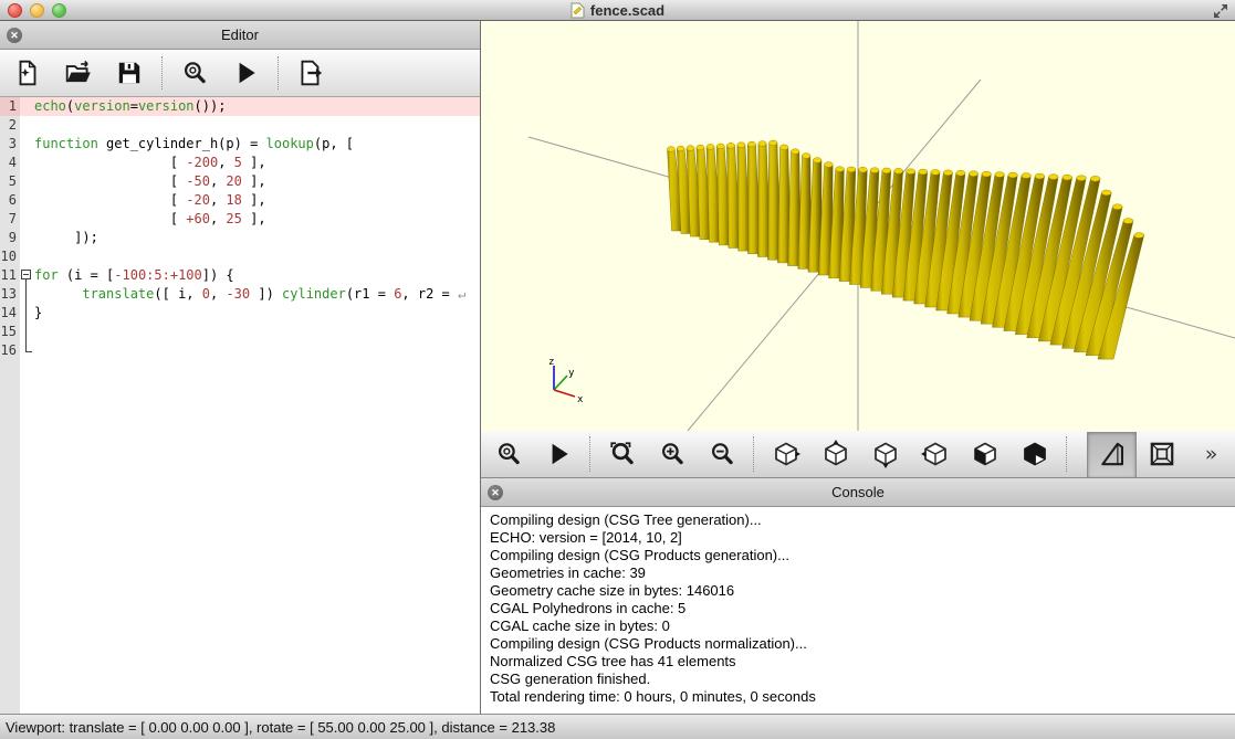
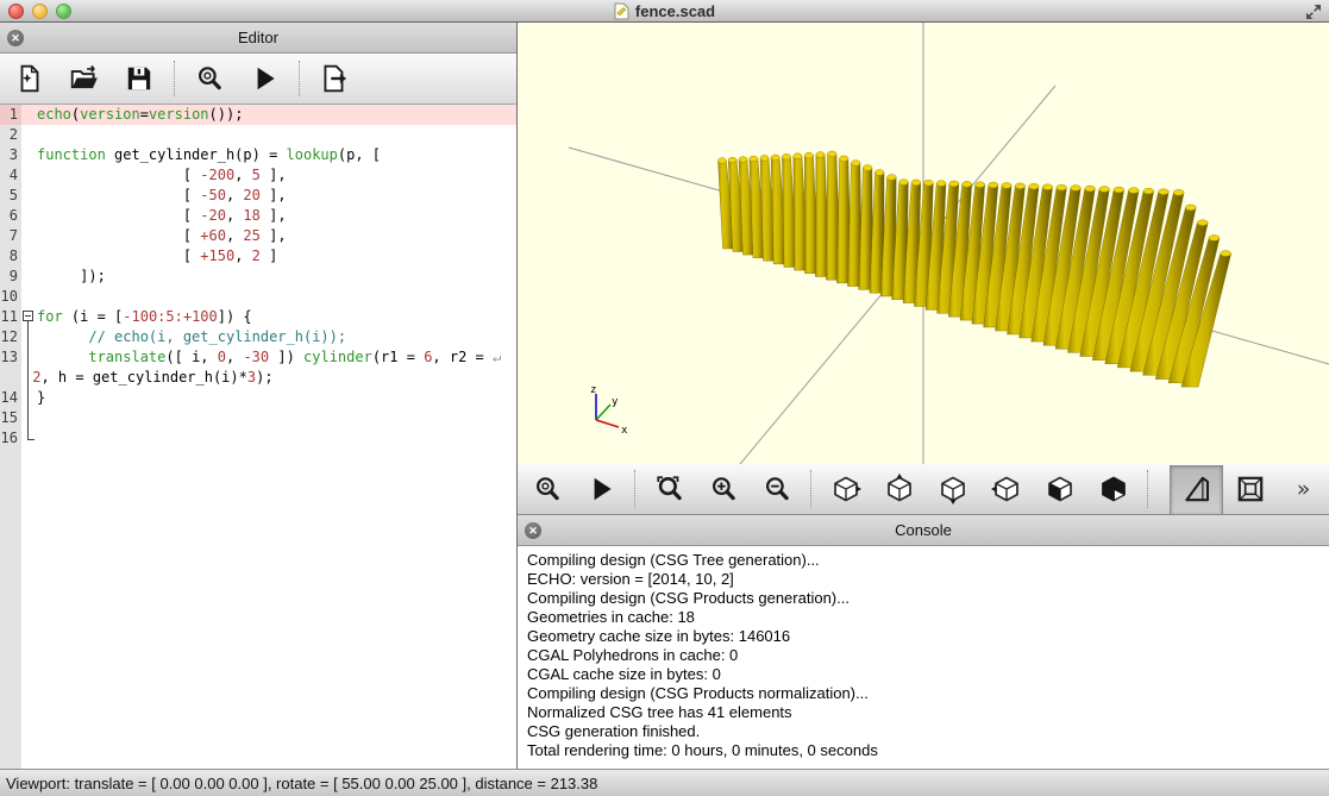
  fence.scad
  ✕
  Editor
  1
  echo(version=version());
  2
  3
  function get_cylinder_h(p) = lookup(p, [
  4
  [ -200, 5 ],
  5
  [ -50, 20 ],
  6
  [ -20, 18 ],
  7
  [ +60, 25 ],
+ 8
+ [ +150, 2 ]
  9
  ]);
  10
  11
  for (i = [-100:5:+100]) {
+ 12
+ // echo(i, get_cylinder_h(i));
  13
  translate([ i, 0, -30 ]) cylinder(r1 = 6, r2 = ↵
+ 2, h = get_cylinder_h(i)*3);
  14
  }
  15
  16
  z
  y
  x
  »
  ✕
  Console
  Compiling design (CSG Tree generation)...
  ECHO: version = [2014, 10, 2]
  Compiling design (CSG Products generation)...
- Geometries in cache: 39
+ Geometries in cache: 18
  Geometry cache size in bytes: 146016
- CGAL Polyhedrons in cache: 5
+ CGAL Polyhedrons in cache: 0
  CGAL cache size in bytes: 0
  Compiling design (CSG Products normalization)...
  Normalized CSG tree has 41 elements
  CSG generation finished.
  Total rendering time: 0 hours, 0 minutes, 0 seconds
  Viewport: translate = [ 0.00 0.00 0.00 ], rotate = [ 55.00 0.00 25.00 ], distance = 213.38
